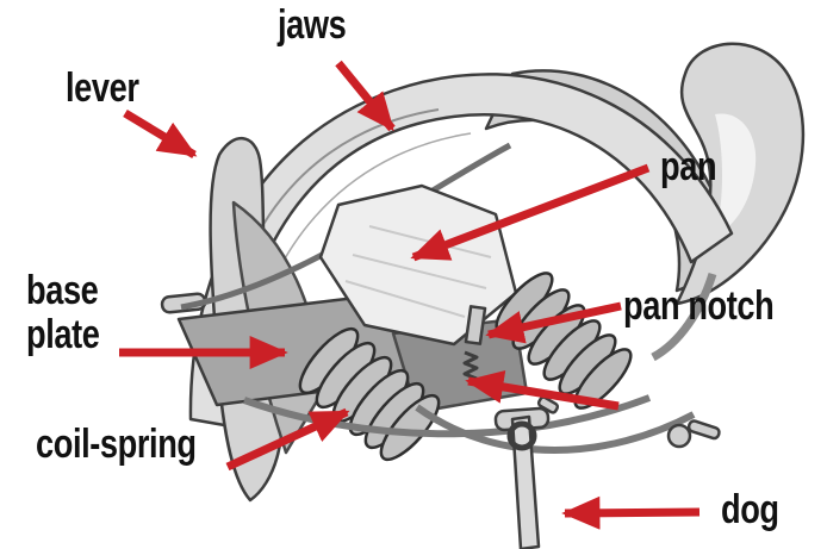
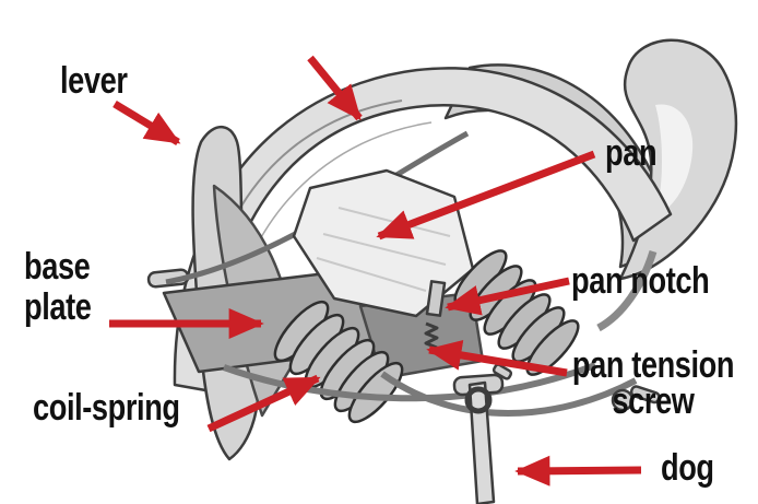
- jaws
  lever
  pan
  base
  plate
  pan notch
  coil-spring
+ pan tension
+ screw
  dog
